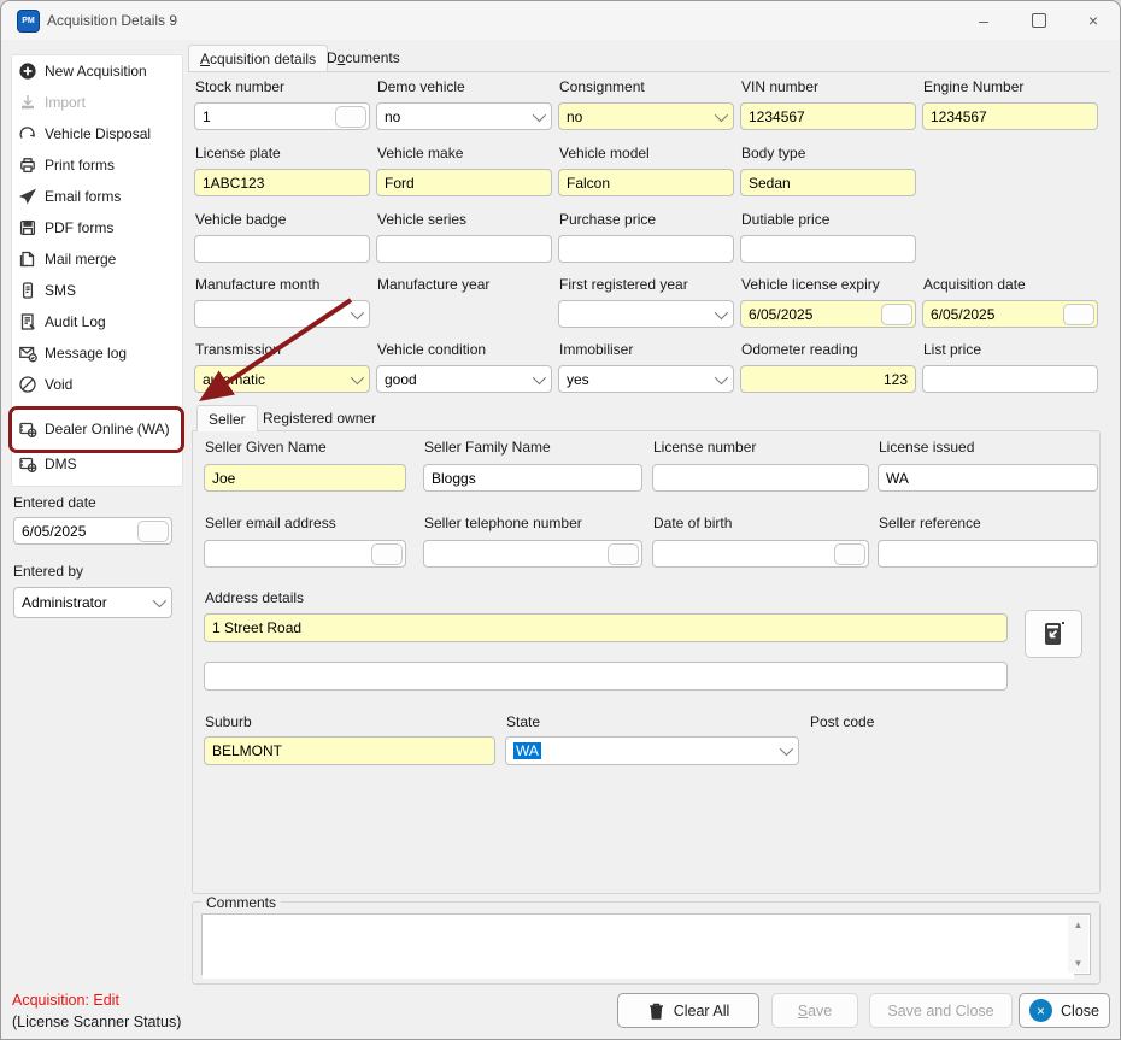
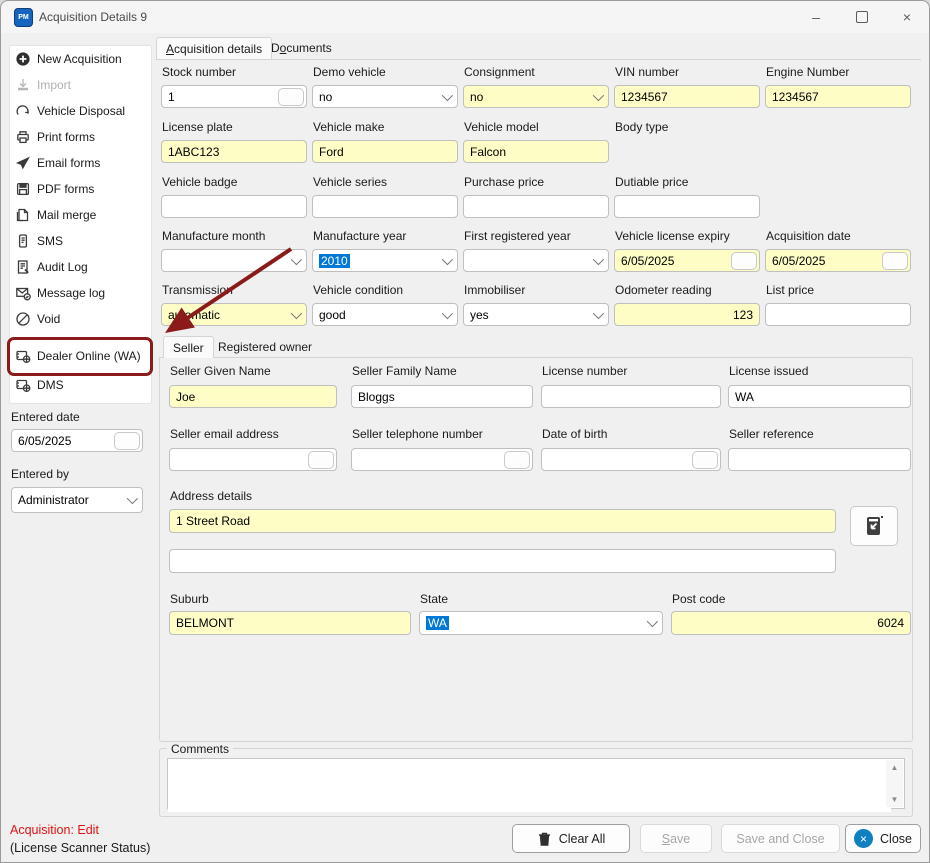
  Acquisition Details 9
  –
  ×
  New Acquisition
  Import
  Vehicle Disposal
  Print forms
  Email forms
  PDF forms
  Mail merge
  SMS
  Audit Log
  Message log
  Void
  Dealer Online (WA)
  DMS
  Entered date
  6/05/2025
  Entered by
  Administrator
  Acquisition details
  Documents
  Stock number
  1
  Demo vehicle
  no
  Consignment
  no
  VIN number
  1234567
  Engine Number
  1234567
  License plate
  1ABC123
  Vehicle make
  Ford
  Vehicle model
  Falcon
  Body type
- Sedan
  Vehicle badge
  Vehicle series
  Purchase price
  Dutiable price
  Manufacture month
  Manufacture year
+ 2010
  First registered year
  Vehicle license expiry
  6/05/2025
  Acquisition date
  6/05/2025
  Transmissio
  autoatic
  Vehicle condition
  good
  Immobiliser
  yes
  Odometer reading
  123
  List price
  Seller
  Registered owner
  Seller Given Name
  Joe
  Seller Family Name
  Bloggs
  License number
  License issued
  WA
  Seller email address
  Seller telephone number
  Date of birth
  Seller reference
  Address details
  1 Street Road
  Suburb
  BELMONT
  State
  WA
  Post code
+ 6024
  Comments
  ▲
  ▼
  Clear All
  Save
  Save and Close
  ×
  Close
  Acquisition: Edit
  (License Scanner Status)
